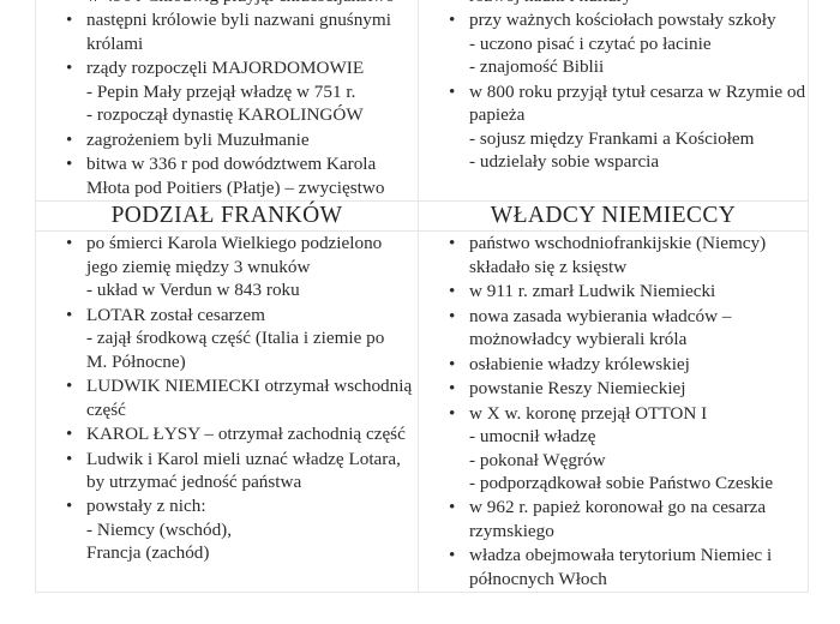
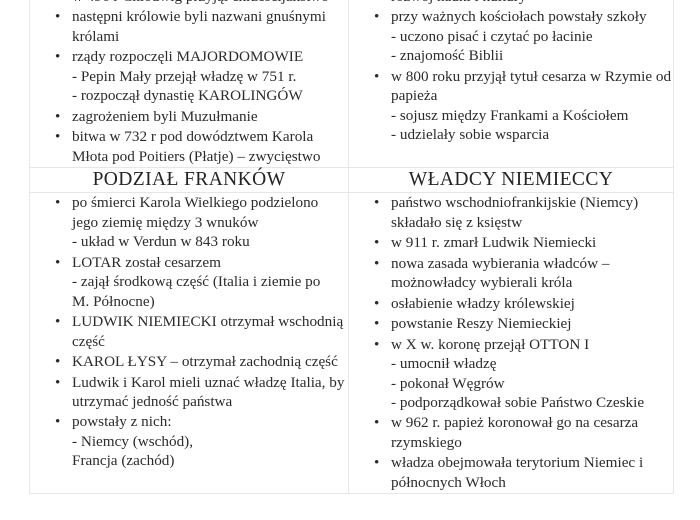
- • następni królowie byli nazwani gnuśnymi królami • rządy rozpoczęli MAJORDOMOWIE - Pepin Mały przejął władzę w 751 r. - rozpoczął dynastię KAROLINGÓW • zagrożeniem byli Muzułmanie • bitwa w 336 r pod dowództwem Karola Młota pod Poitiers (Płatje) – zwycięstwo	• przy ważnych kościołach powstały szkoły - uczono pisać i czytać po łacinie - znajomość Biblii • w 800 roku przyjął tytuł cesarza w Rzymie od papieża - sojusz między Frankami a Kościołem - udzielały sobie wsparcia
+ • następni królowie byli nazwani gnuśnymi królami • rządy rozpoczęli MAJORDOMOWIE - Pepin Mały przejął władzę w 751 r. - rozpoczął dynastię KAROLINGÓW • zagrożeniem byli Muzułmanie • bitwa w 732 r pod dowództwem Karola Młota pod Poitiers (Płatje) – zwycięstwo	• przy ważnych kościołach powstały szkoły - uczono pisać i czytać po łacinie - znajomość Biblii • w 800 roku przyjął tytuł cesarza w Rzymie od papieża - sojusz między Frankami a Kościołem - udzielały sobie wsparcia
  PODZIAŁ FRANKÓW	WŁADCY NIEMIECCY
- • po śmierci Karola Wielkiego podzielono jego ziemię między 3 wnuków - układ w Verdun w 843 roku • LOTAR został cesarzem - zajął środkową część (Italia i ziemie po M. Północne) • LUDWIK NIEMIECKI otrzymał wschodnią część • KAROL ŁYSY – otrzymał zachodnią część • Ludwik i Karol mieli uznać władzę Lotara, by utrzymać jedność państwa • powstały z nich: - Niemcy (wschód), Francja (zachód)	• państwo wschodniofrankijskie (Niemcy) składało się z księstw • w 911 r. zmarł Ludwik Niemiecki • nowa zasada wybierania władców – możnowładcy wybierali króla • osłabienie władzy królewskiej • powstanie Reszy Niemieckiej • w X w. koronę przejął OTTON I - umocnił władzę - pokonał Węgrów - podporządkował sobie Państwo Czeskie • w 962 r. papież koronował go na cesarza rzymskiego • władza obejmowała terytorium Niemiec i północnych Włoch
+ • po śmierci Karola Wielkiego podzielono jego ziemię między 3 wnuków - układ w Verdun w 843 roku • LOTAR został cesarzem - zajął środkową część (Italia i ziemie po M. Północne) • LUDWIK NIEMIECKI otrzymał wschodnią część • KAROL ŁYSY – otrzymał zachodnią część • Ludwik i Karol mieli uznać władzę Italia, by utrzymać jedność państwa • powstały z nich: - Niemcy (wschód), Francja (zachód)	• państwo wschodniofrankijskie (Niemcy) składało się z księstw • w 911 r. zmarł Ludwik Niemiecki • nowa zasada wybierania władców – możnowładcy wybierali króla • osłabienie władzy królewskiej • powstanie Reszy Niemieckiej • w X w. koronę przejął OTTON I - umocnił władzę - pokonał Węgrów - podporządkował sobie Państwo Czeskie • w 962 r. papież koronował go na cesarza rzymskiego • władza obejmowała terytorium Niemiec i północnych Włoch
